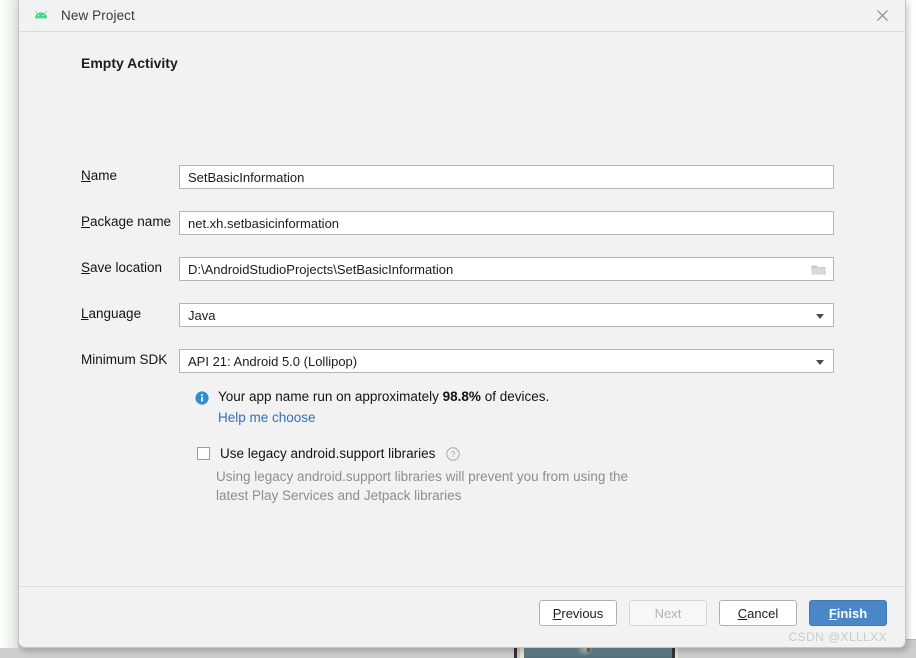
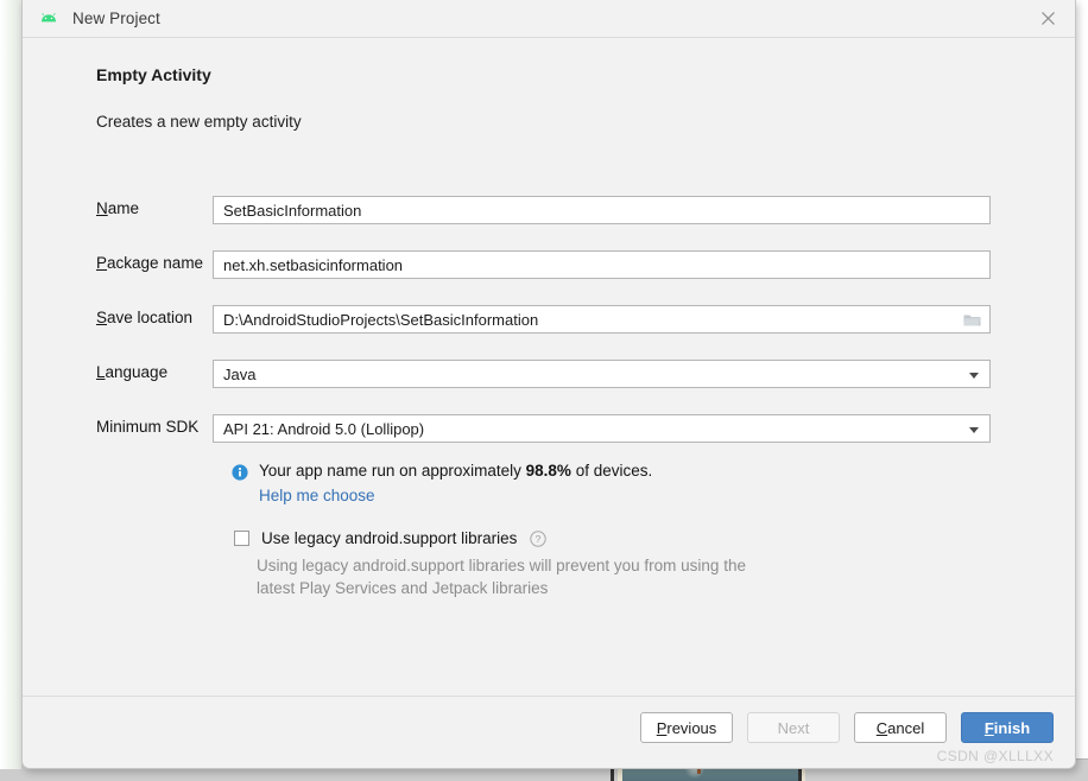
  New Project
  Empty Activity
+ Creates a new empty activity
  Name
  SetBasicInformation
  Package name
  net.xh.setbasicinformation
  Save location
  D:\AndroidStudioProjects\SetBasicInformation
  Language
  Java
  Minimum SDK
  API 21: Android 5.0 (Lollipop)
  Your app name run on approximately 98.8% of devices.
  Help me choose
  Use legacy android.support libraries
  ?
  Using legacy android.support libraries will prevent you from using the latest Play Services and Jetpack libraries
  P
  revious
  Next
  C
  ancel
  F
  inish
  CSDN @XLLLXX
